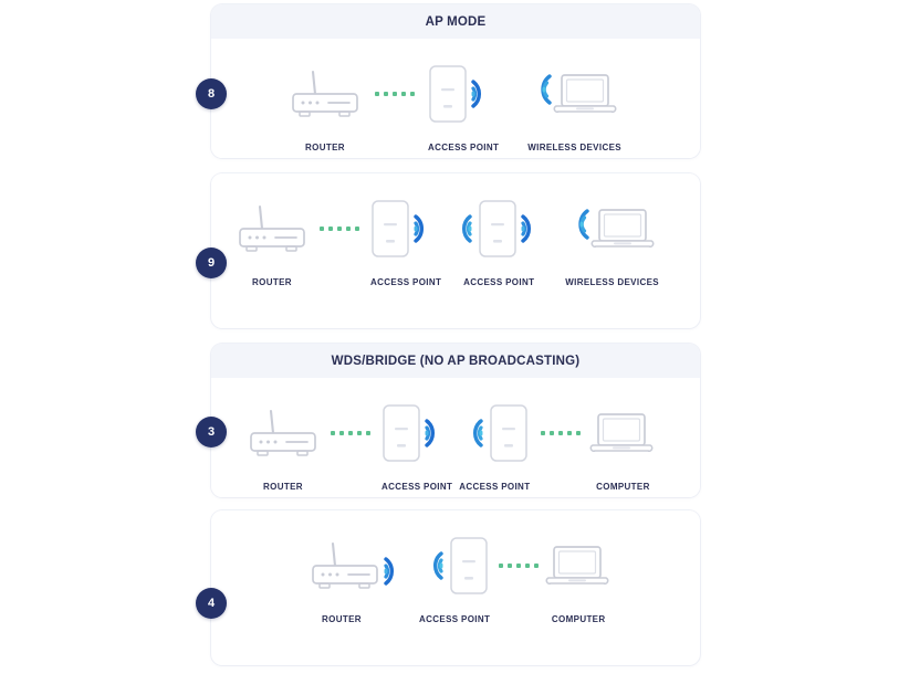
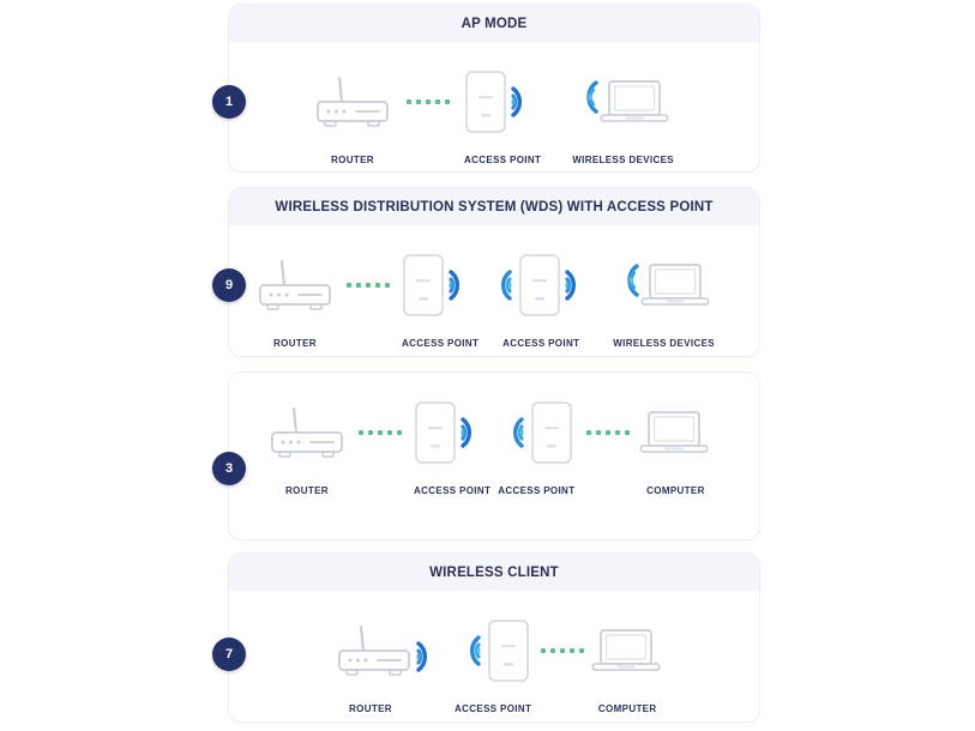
  AP MODE
  ROUTER
  ACCESS POINT
  WIRELESS DEVICES
- 8
+ 1
+ WIRELESS DISTRIBUTION SYSTEM (WDS) WITH ACCESS POINT
  ROUTER
  ACCESS POINT
  ACCESS POINT
  WIRELESS DEVICES
  9
- WDS/BRIDGE (NO AP BROADCASTING)
  ROUTER
  ACCESS POINT
  ACCESS POINT
  COMPUTER
  3
+ WIRELESS CLIENT
  ROUTER
  ACCESS POINT
  COMPUTER
- 4
+ 7
